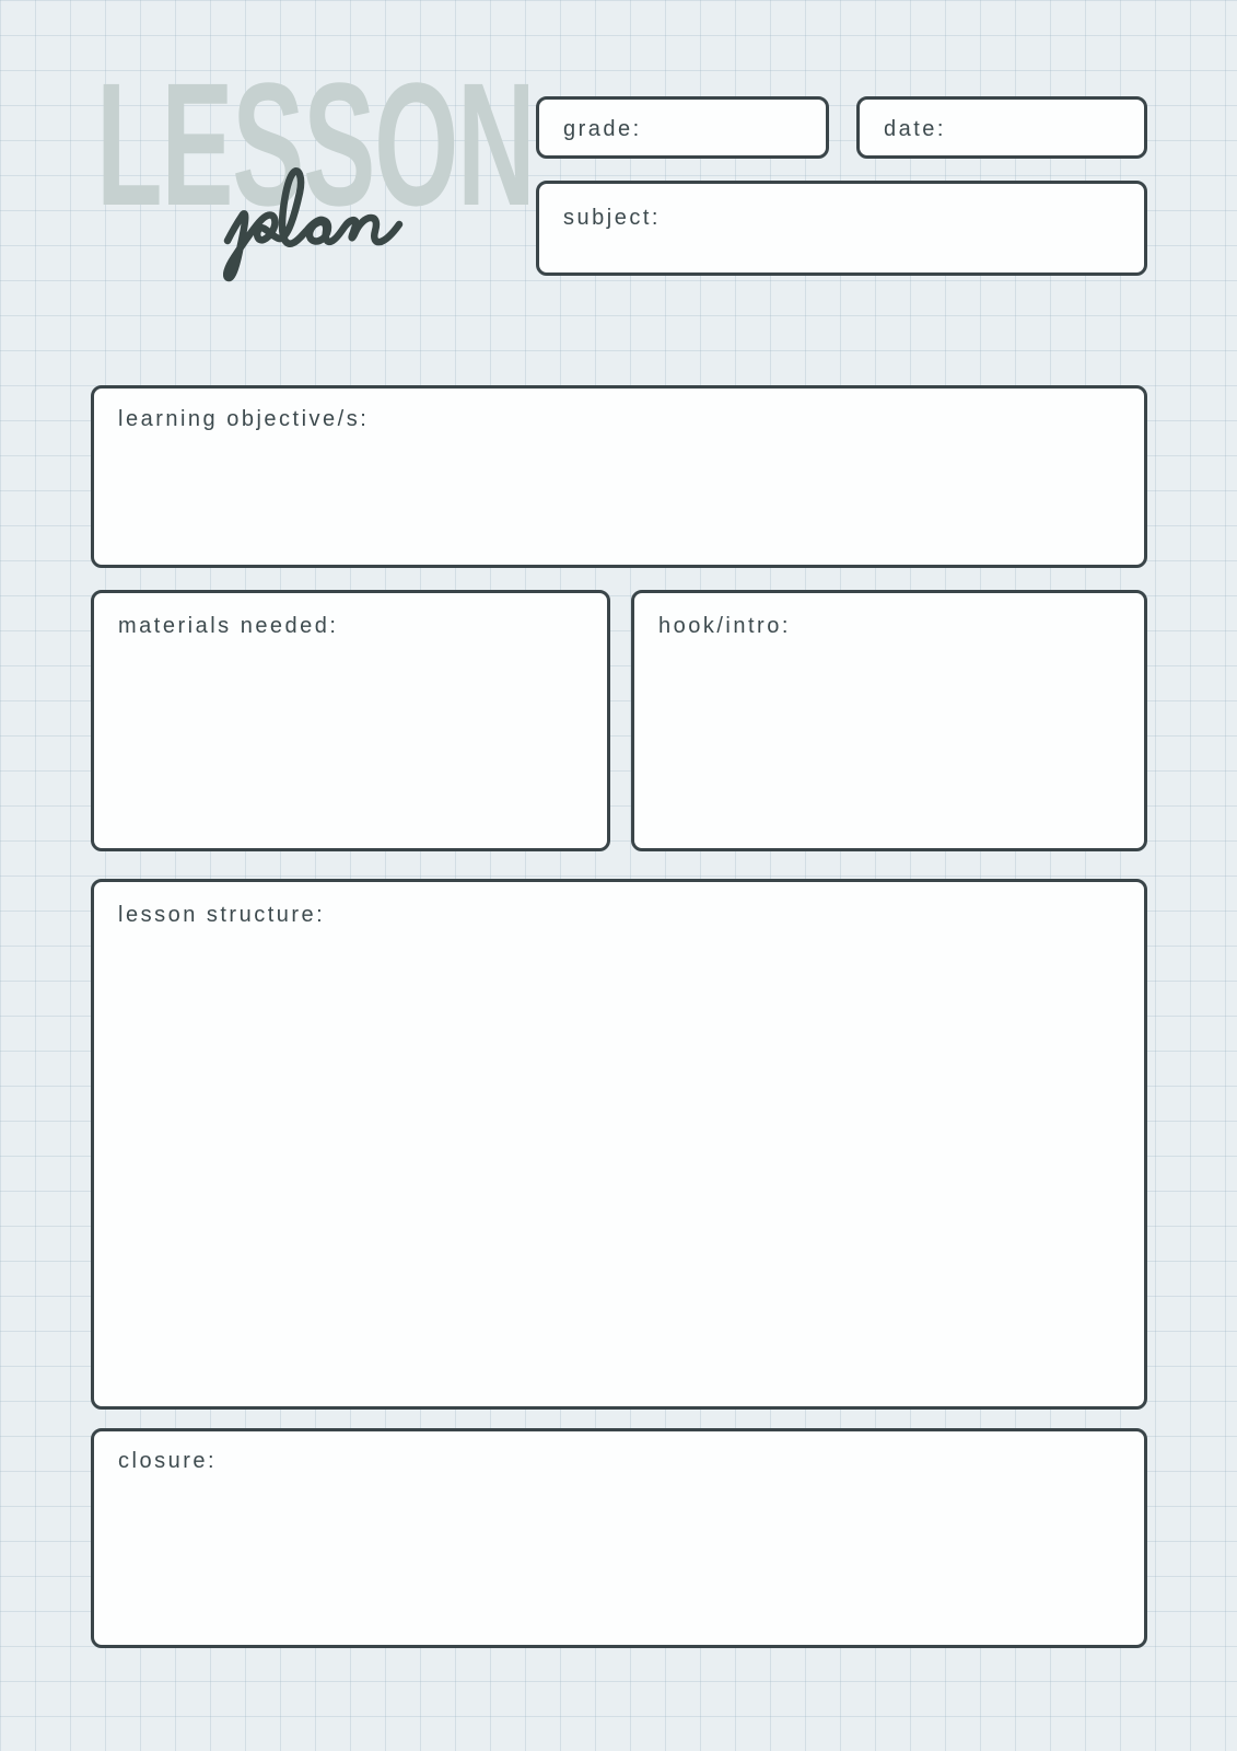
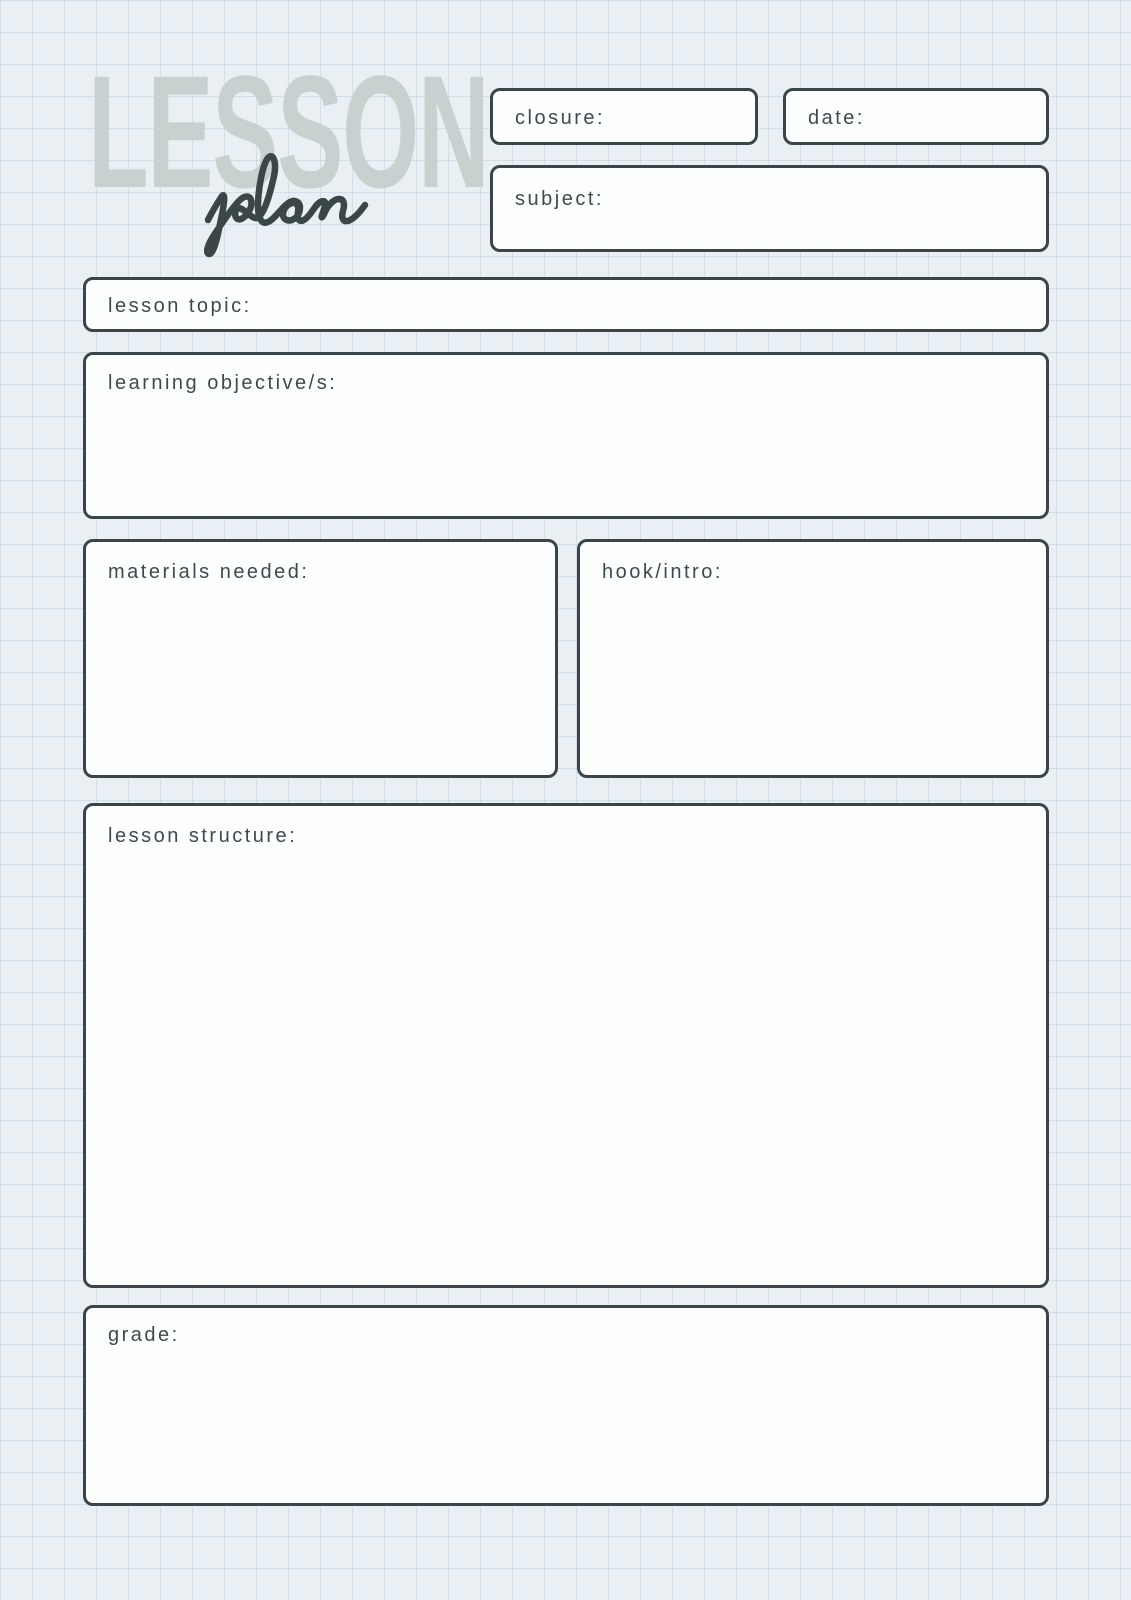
  LESSON
- grade:
+ closure:
  date:
  subject:
+ lesson topic:
  learning objective/s:
  materials needed:
  hook/intro:
  lesson structure:
- closure:
+ grade:
